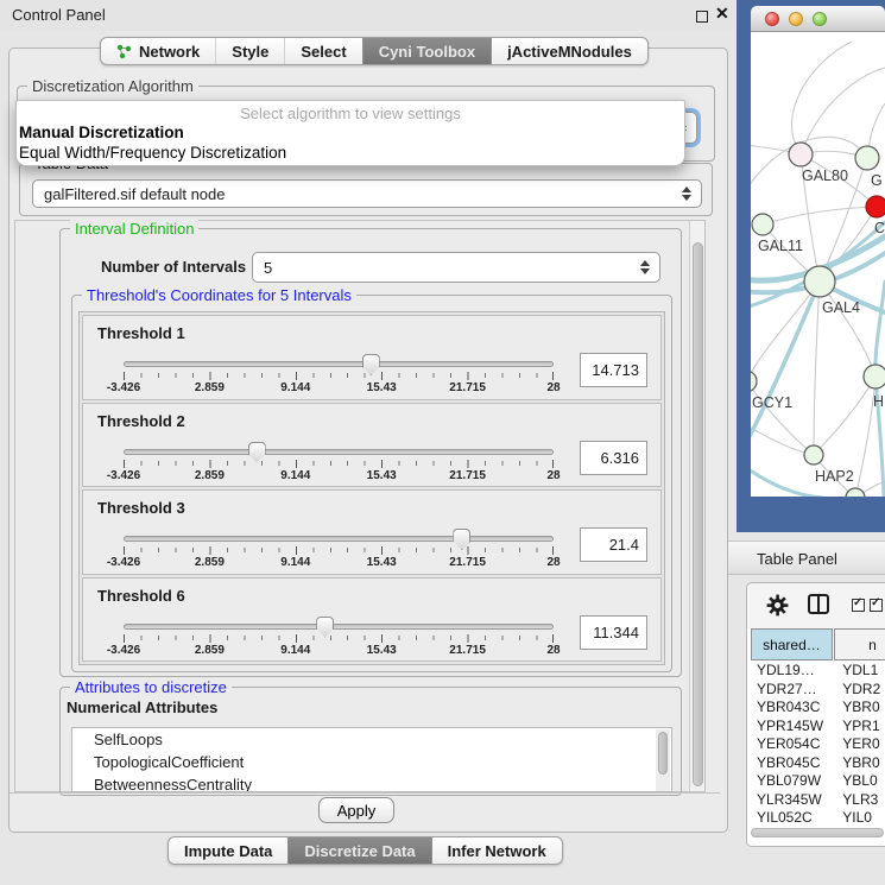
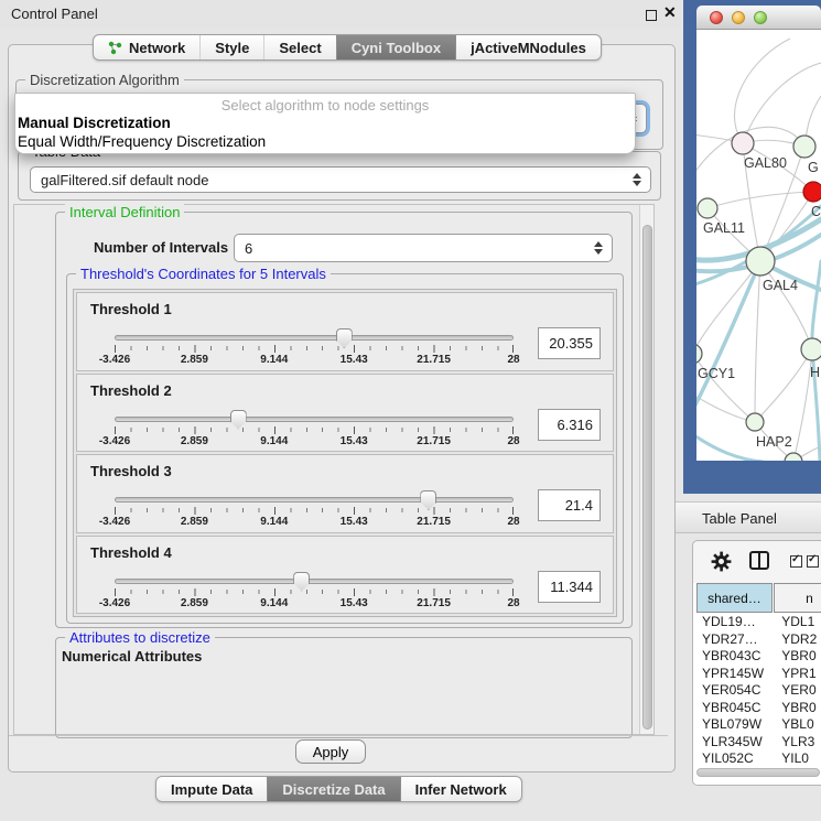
  Control Panel
  ✕
  Network
  Style
  Select
  Cyni Toolbox
  jActiveMNodules
  Discretization Algorithm
- Select algorithm to view settings
+ Select algorithm to node settings
  Manual Discretization
  Equal Width/Frequency Discretization
  galFiltered.sif default node
  Interval Definition
  Number of Intervals
- 5
+ 6
  Threshold's Coordinates for 5 Intervals
  Threshold 1
  -3.426
  2.859
  9.144
  15.43
  21.715
  28
- 14.713
+ 20.355
  Threshold 2
  -3.426
  2.859
  9.144
  15.43
  21.715
  28
  6.316
  Threshold 3
  -3.426
  2.859
  9.144
  15.43
  21.715
  28
  21.4
- Threshold 6
+ Threshold 4
  -3.426
  2.859
  9.144
  15.43
  21.715
  28
  11.344
  Attributes to discretize
  Numerical Attributes
- SelfLoops
- TopologicalCoefficient
- BetweennessCentrality
  Apply
  Impute Data
  Discretize Data
  Infer Network
  GAL80
  G
  C
  GAL11
  GAL4
  GCY1
  H
  HAP2
  Table Panel
  shared…
  n
  YDL19…
  YDL1
  YDR27…
  YDR2
  YBR043C
  YBR0
  YPR145W
  YPR1
  YER054C
  YER0
  YBR045C
  YBR0
  YBL079W
  YBL0
  YLR345W
  YLR3
  YIL052C
  YIL0
